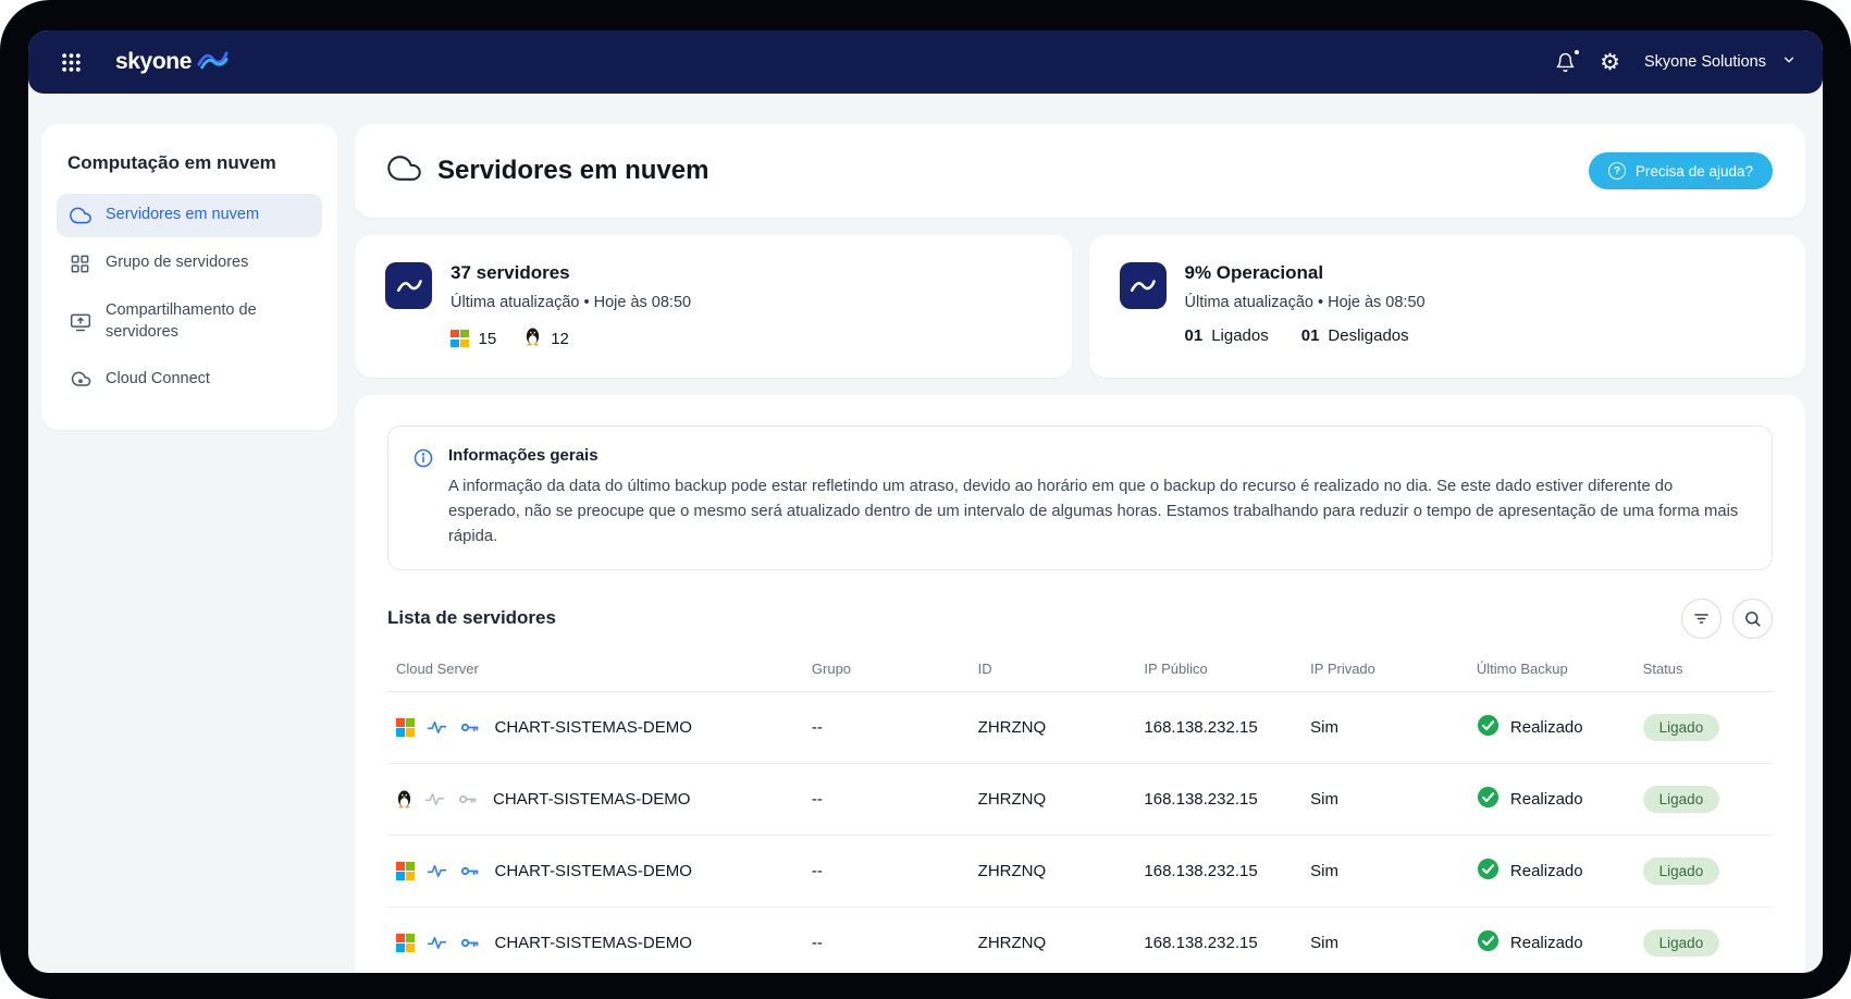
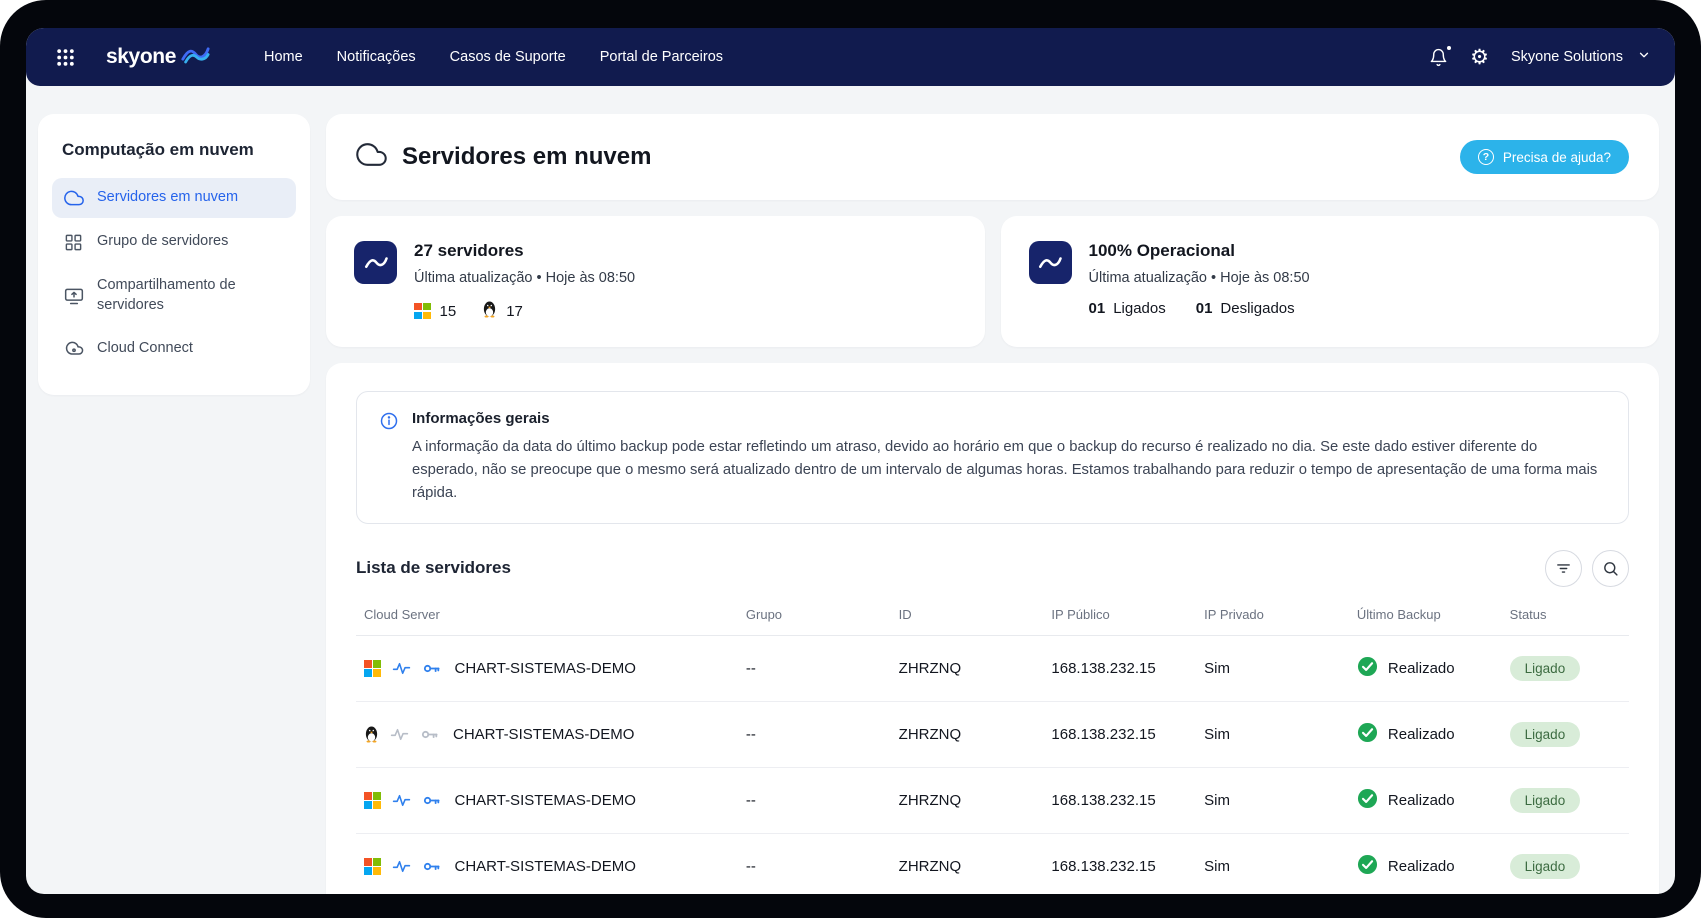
  skyone
+ Home
+ Notificações
+ Casos de Suporte
+ Portal de Parceiros
  ⚙
  Skyone Solutions
  Computação em nuvem
  Servidores em nuvem
  Grupo de servidores
  Compartilhamento de servidores
  Cloud Connect
  Servidores em nuvem
  ?
  Precisa de ajuda?
- 37 servidores
+ 27 servidores
  Última atualização • Hoje às 08:50
  15
- 12
+ 17
- 9% Operacional
+ 100% Operacional
  Última atualização • Hoje às 08:50
  01
  Ligados
  01
  Desligados
  Informações gerais
  A informação da data do último backup pode estar refletindo um atraso, devido ao horário em que o backup do recurso é realizado no dia. Se este dado estiver diferente do esperado, não se preocupe que o mesmo será atualizado dentro de um intervalo de algumas horas. Estamos trabalhando para reduzir o tempo de apresentação de uma forma mais rápida.
  Lista de servidores
  Cloud Server	Grupo	ID	IP Público	IP Privado	Último Backup	Status
  CHART-SISTEMAS-DEMO	--	ZHRZNQ	168.138.232.15	Sim	Realizado	Ligado
  CHART-SISTEMAS-DEMO	--	ZHRZNQ	168.138.232.15	Sim	Realizado	Ligado
  CHART-SISTEMAS-DEMO	--	ZHRZNQ	168.138.232.15	Sim	Realizado	Ligado
  CHART-SISTEMAS-DEMO	--	ZHRZNQ	168.138.232.15	Sim	Realizado	Ligado
